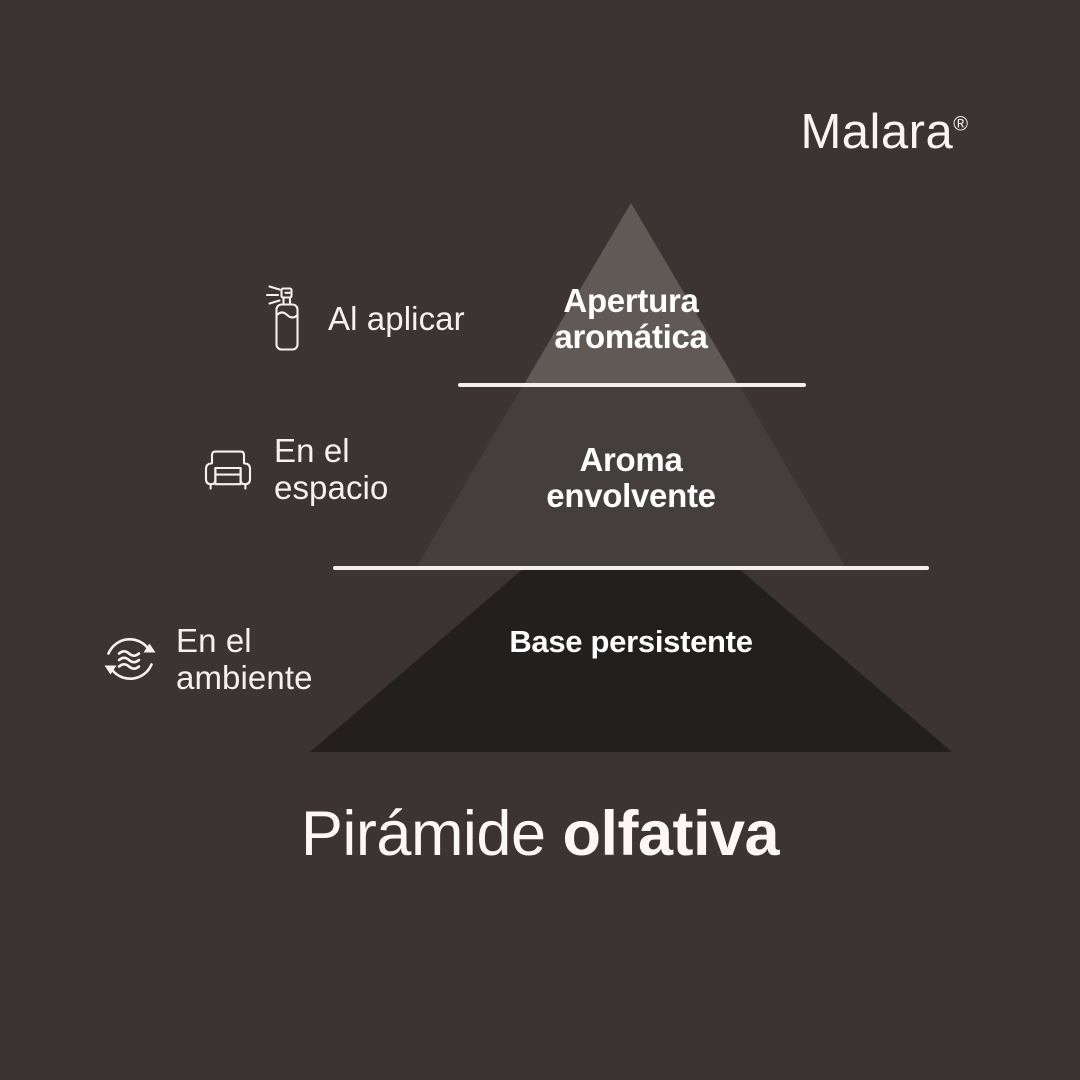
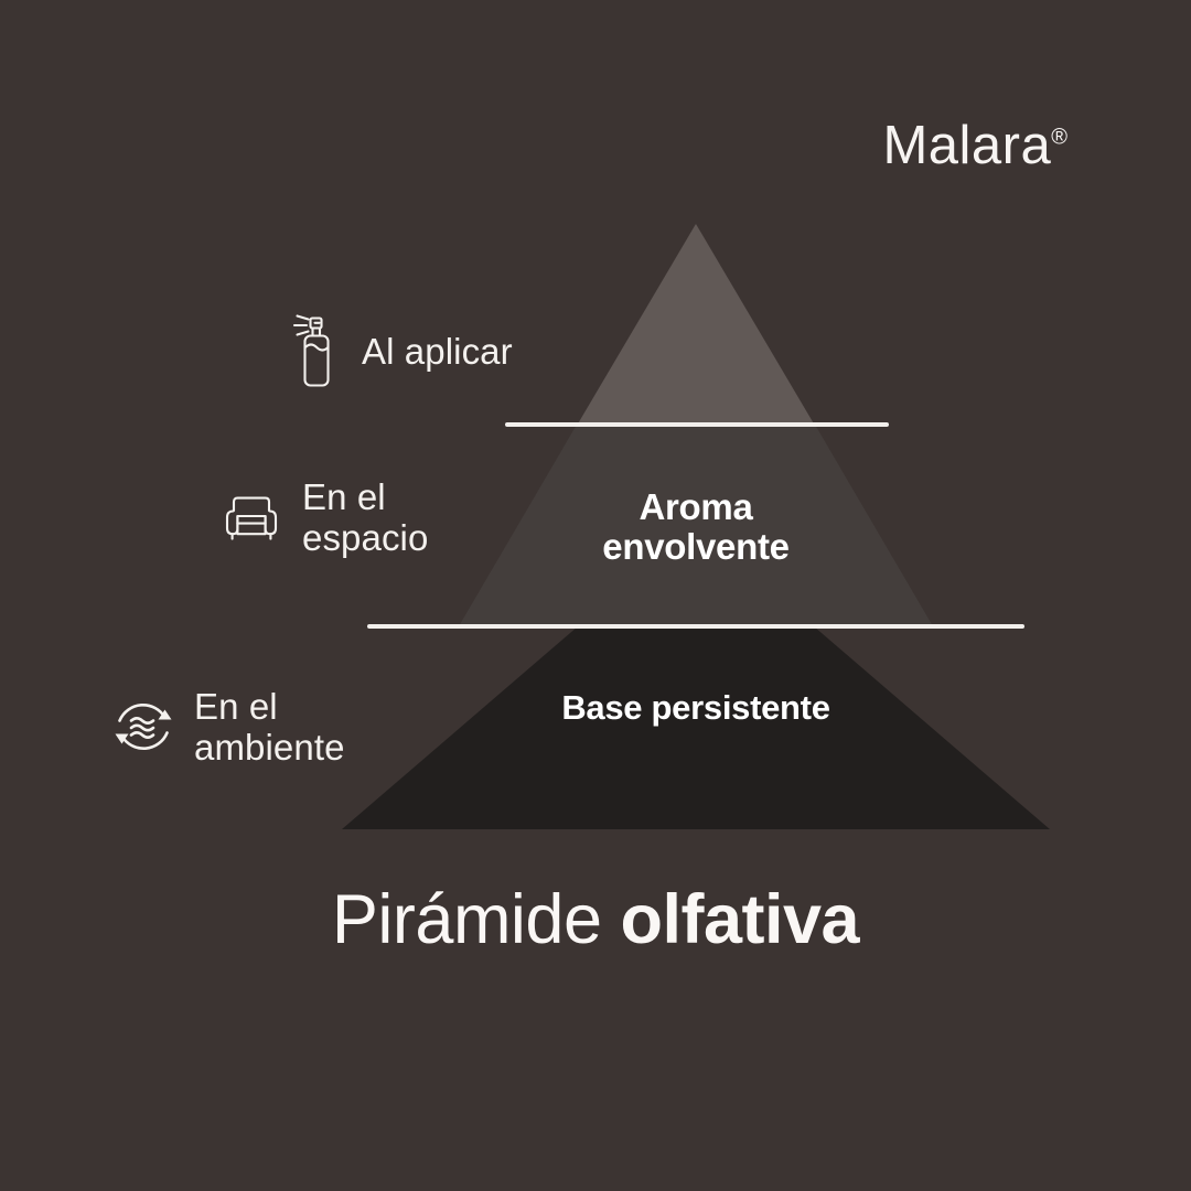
  Malara®
- Apertura
- aromática
  Aroma
  envolvente
  Base persistente
  Al aplicar
  En el
  espacio
  En el
  ambiente
  Pirámide olfativa
